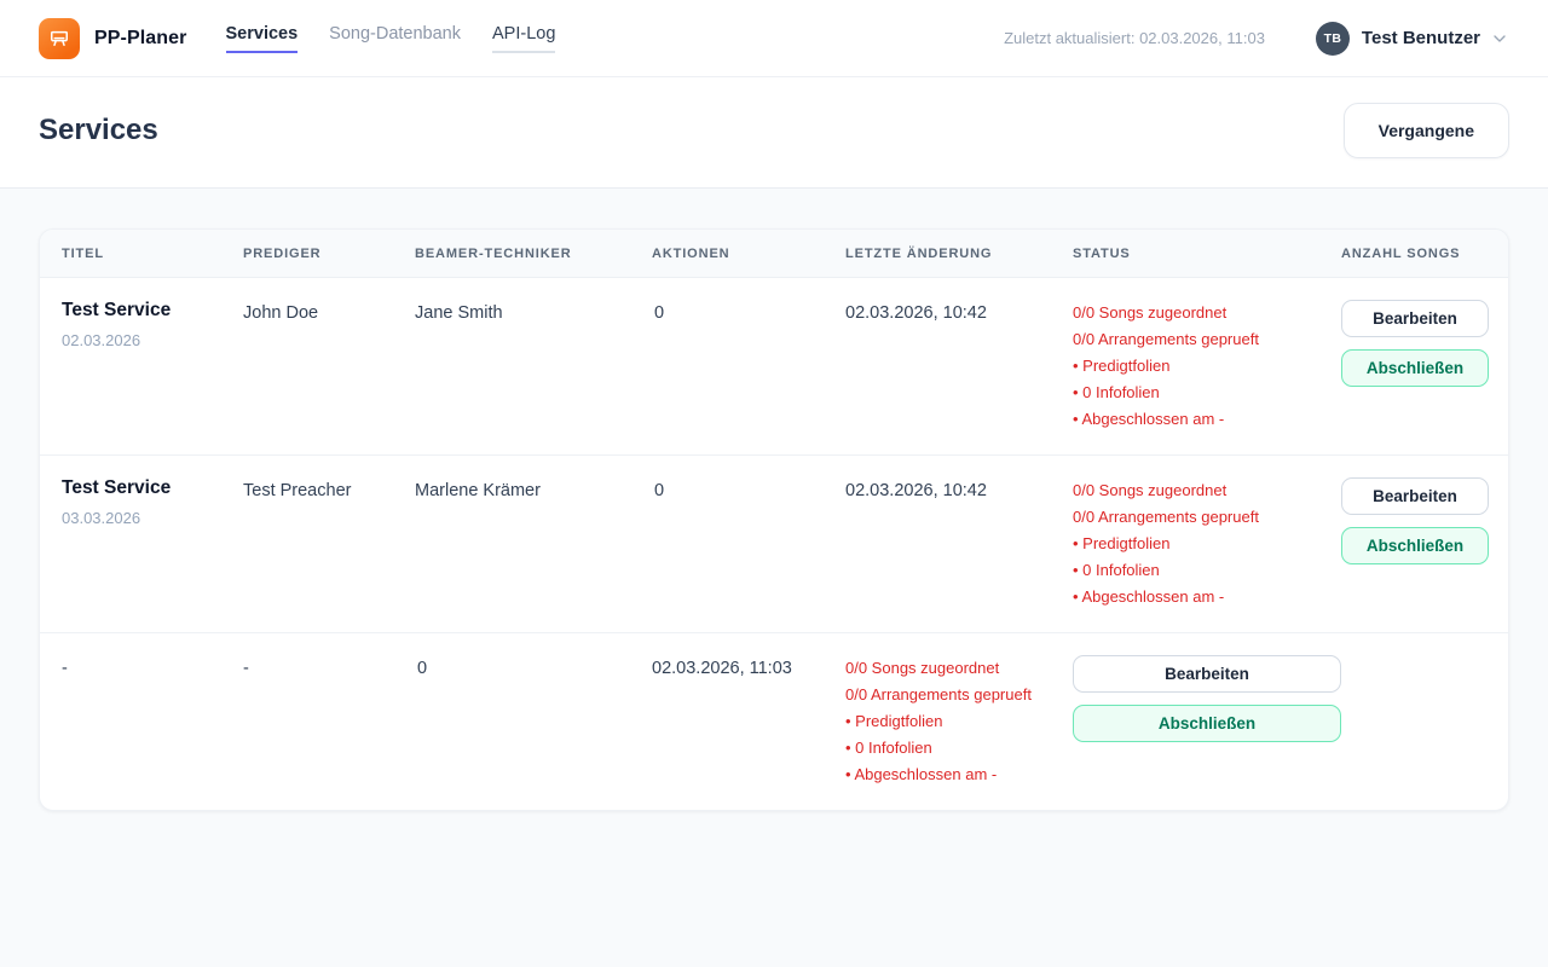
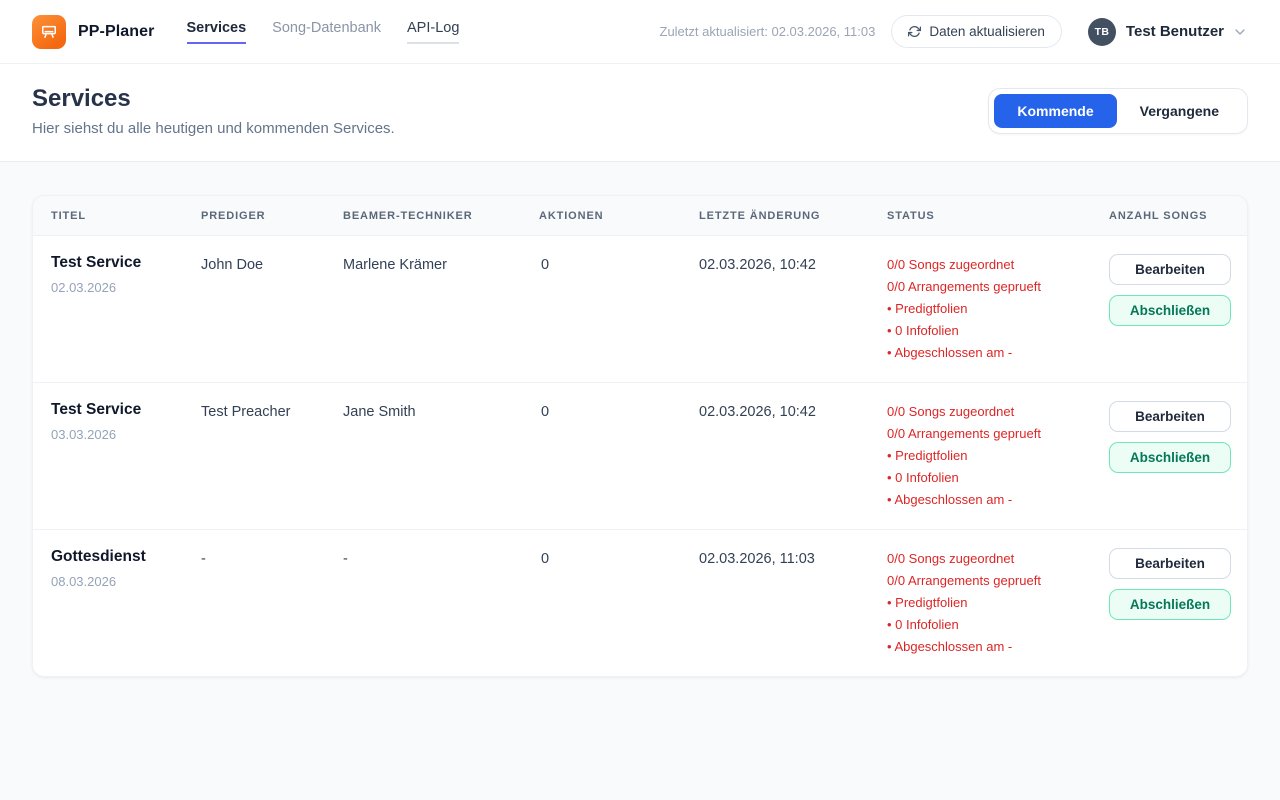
  PP-Planer
  Services
  Song-Datenbank
  API-Log
  Zuletzt aktualisiert: 02.03.2026, 11:03
+ Daten aktualisieren
  TB
  Test Benutzer
  Services
+ Hier siehst du alle heutigen und kommenden Services.
+ Kommende
  Vergangene
  TITEL
  PREDIGER
  BEAMER-TECHNIKER
  AKTIONEN
  LETZTE ÄNDERUNG
  STATUS
  ANZAHL SONGS
  Test Service
  02.03.2026
  John Doe
- Jane Smith
+ Marlene Krämer
  0
  02.03.2026, 10:42
  0/0 Songs zugeordnet
  0/0 Arrangements geprueft
  • Predigtfolien
  • 0 Infofolien
  • Abgeschlossen am -
  Bearbeiten
  Abschließen
  Test Service
  03.03.2026
  Test Preacher
- Marlene Krämer
+ Jane Smith
  0
  02.03.2026, 10:42
  0/0 Songs zugeordnet
  0/0 Arrangements geprueft
  • Predigtfolien
  • 0 Infofolien
  • Abgeschlossen am -
  Bearbeiten
  Abschließen
+ Gottesdienst
+ 08.03.2026
  -
  -
  0
  02.03.2026, 11:03
  0/0 Songs zugeordnet
  0/0 Arrangements geprueft
  • Predigtfolien
  • 0 Infofolien
  • Abgeschlossen am -
  Bearbeiten
  Abschließen
